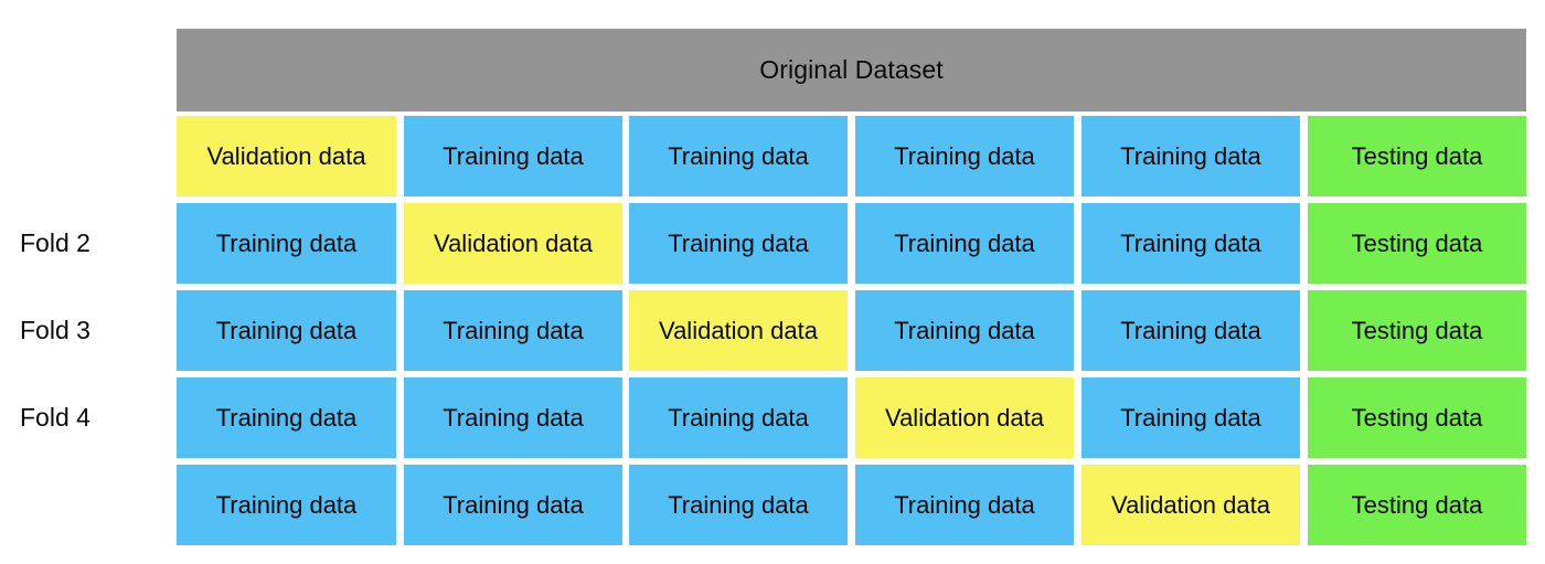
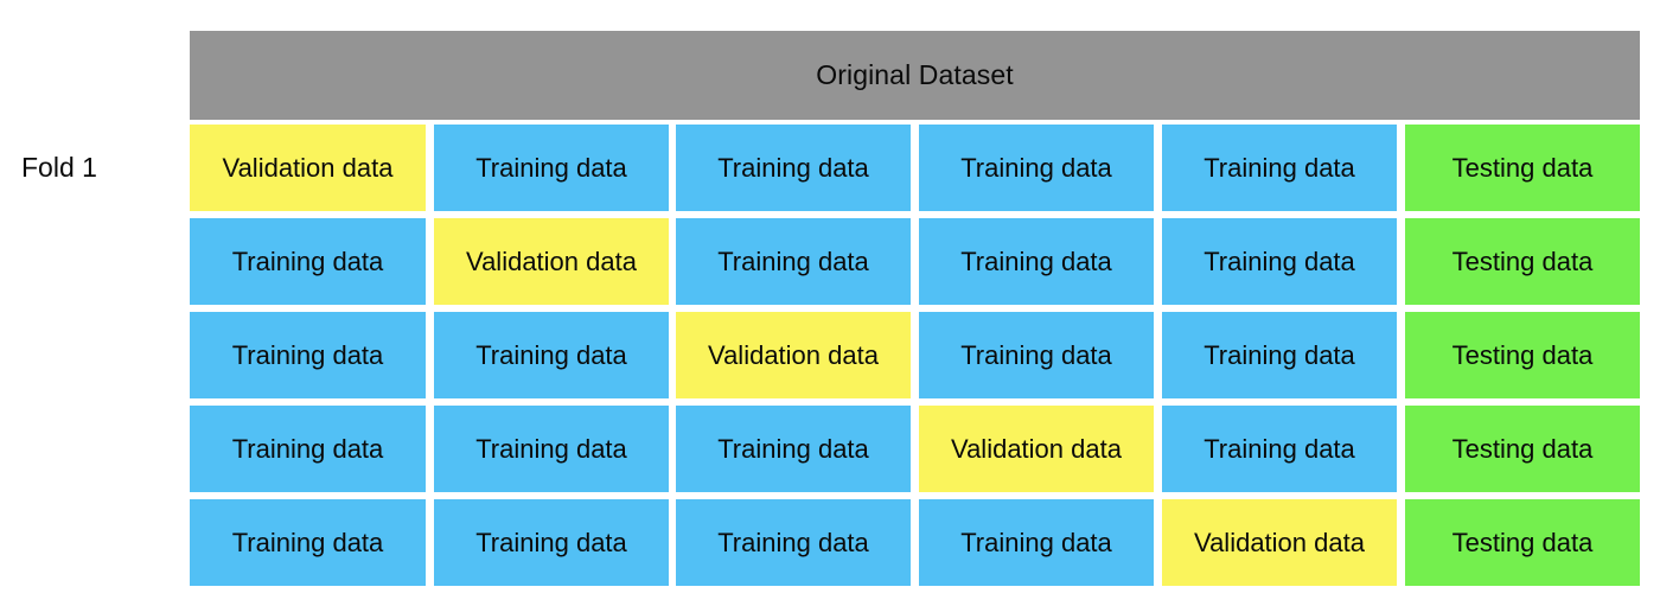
  Original Dataset
+ Fold 1
  Validation data
  Training data
  Training data
  Training data
  Training data
  Testing data
- Fold 2
  Training data
  Validation data
  Training data
  Training data
  Training data
  Testing data
- Fold 3
  Training data
  Training data
  Validation data
  Training data
  Training data
  Testing data
- Fold 4
  Training data
  Training data
  Training data
  Validation data
  Training data
  Testing data
  Training data
  Training data
  Training data
  Training data
  Validation data
  Testing data
